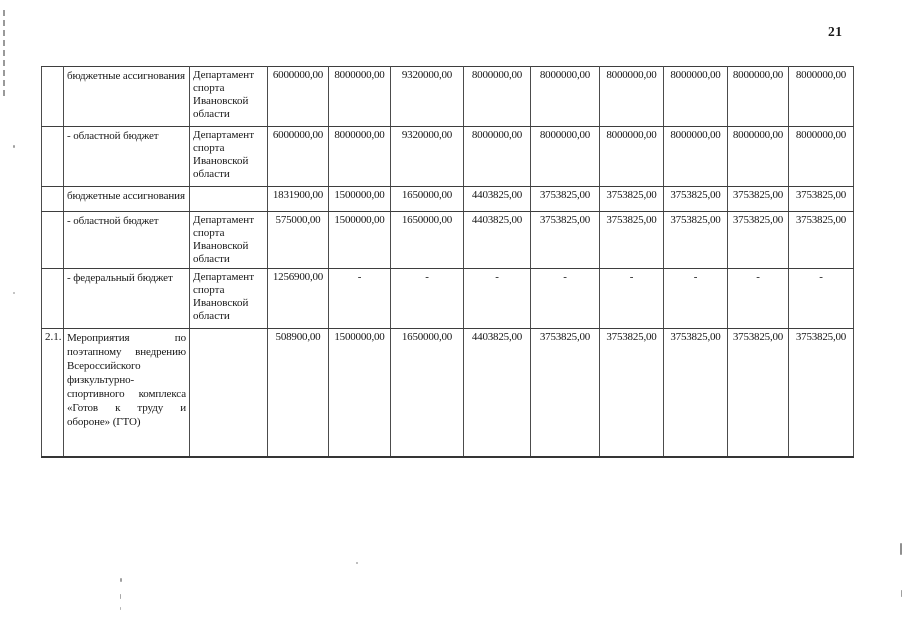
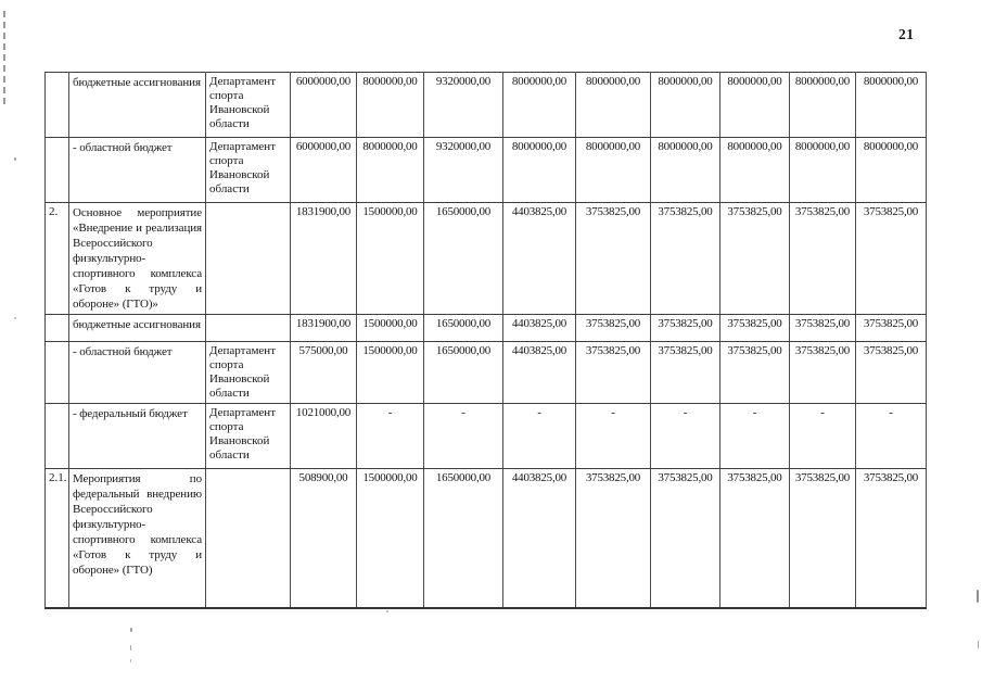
  21
  	бюджетные ассигнования	Департамент спорта Ивановской области	6000000,00	8000000,00	9320000,00	8000000,00	8000000,00	8000000,00	8000000,00	8000000,00	8000000,00
  	- областной бюджет	Департамент спорта Ивановской области	6000000,00	8000000,00	9320000,00	8000000,00	8000000,00	8000000,00	8000000,00	8000000,00	8000000,00
+ 2.	Основное мероприятие «Внедрение и реализация Всероссийского физкультурно-спортивного комплекса «Готов к труду и обороне» (ГТО)»		1831900,00	1500000,00	1650000,00	4403825,00	3753825,00	3753825,00	3753825,00	3753825,00	3753825,00
  	бюджетные ассигнования		1831900,00	1500000,00	1650000,00	4403825,00	3753825,00	3753825,00	3753825,00	3753825,00	3753825,00
  	- областной бюджет	Департамент спорта Ивановской области	575000,00	1500000,00	1650000,00	4403825,00	3753825,00	3753825,00	3753825,00	3753825,00	3753825,00
- 	- федеральный бюджет	Департамент спорта Ивановской области	1256900,00	-	-	-	-	-	-	-	-
+ 	- федеральный бюджет	Департамент спорта Ивановской области	1021000,00	-	-	-	-	-	-	-	-
- 2.1.	Мероприятия по поэтапному внедрению Всероссийского физкультурно-спортивного комплекса «Готов к труду и обороне» (ГТО)		508900,00	1500000,00	1650000,00	4403825,00	3753825,00	3753825,00	3753825,00	3753825,00	3753825,00
+ 2.1.	Мероприятия по федеральный внедрению Всероссийского физкультурно-спортивного комплекса «Готов к труду и обороне» (ГТО)		508900,00	1500000,00	1650000,00	4403825,00	3753825,00	3753825,00	3753825,00	3753825,00	3753825,00
